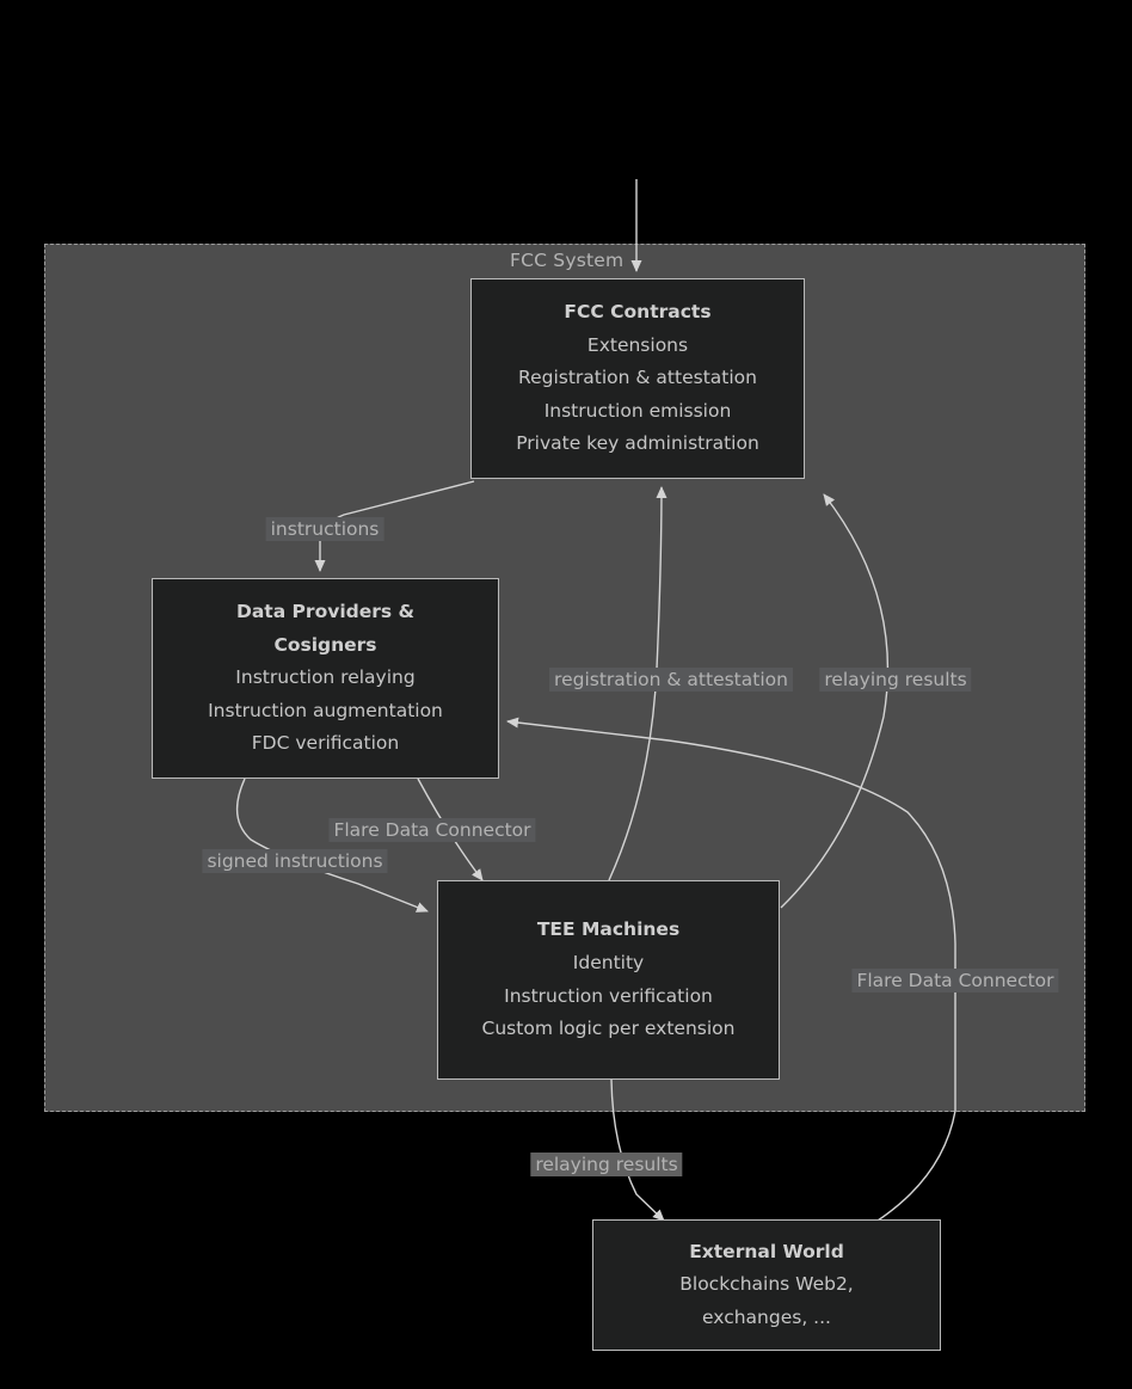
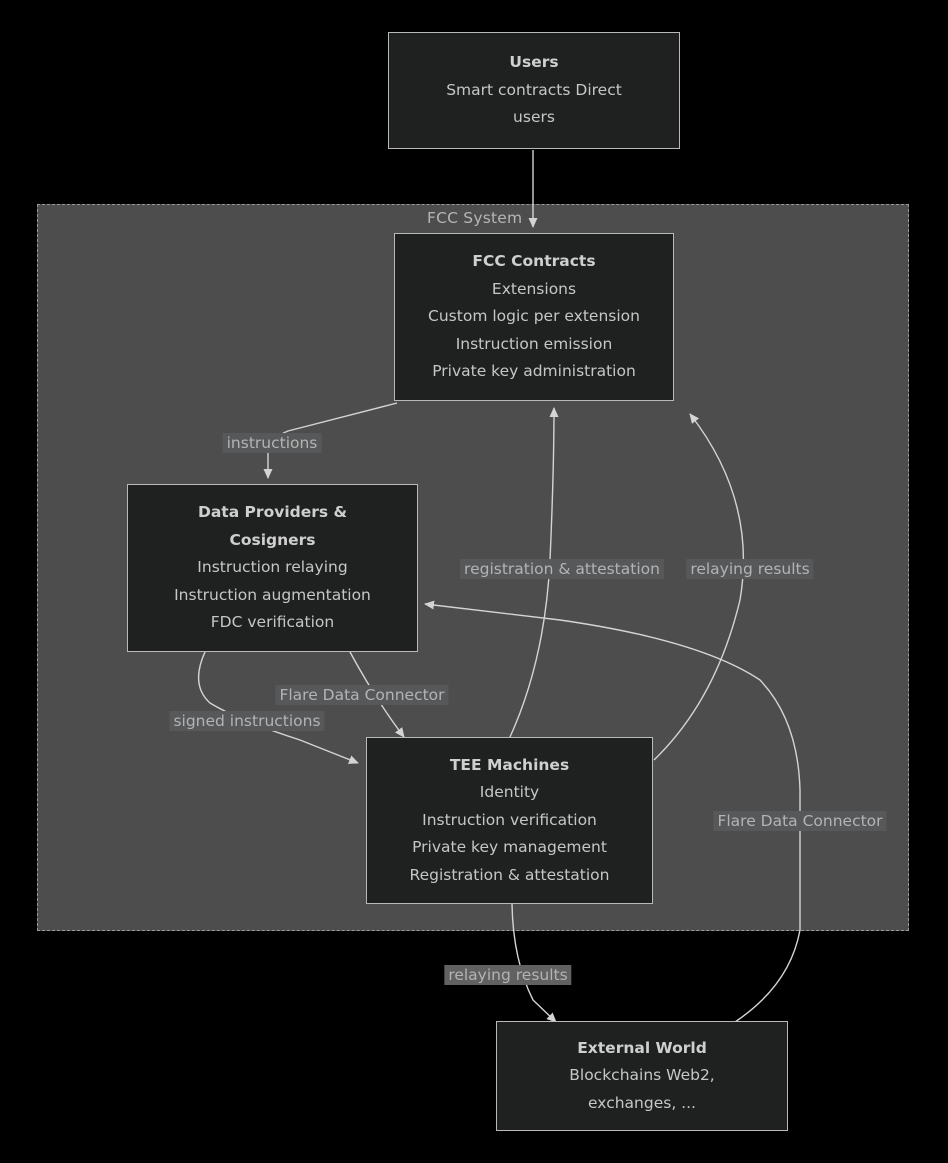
  FCC System
+ Users
+ Smart contracts Direct
+ users
  FCC Contracts
  Extensions
- Registration & attestation
+ Custom logic per extension
  Instruction emission
  Private key administration
  Data Providers &
  Cosigners
  Instruction relaying
  Instruction augmentation
  FDC verification
  TEE Machines
  Identity
  Instruction verification
+ Private key management
- Custom logic per extension
+ Registration & attestation
  External World
  Blockchains Web2,
  exchanges, ...
  instructions
  registration & attestation
  relaying results
  Flare Data Connector
  signed instructions
  Flare Data Connector
  relaying results
